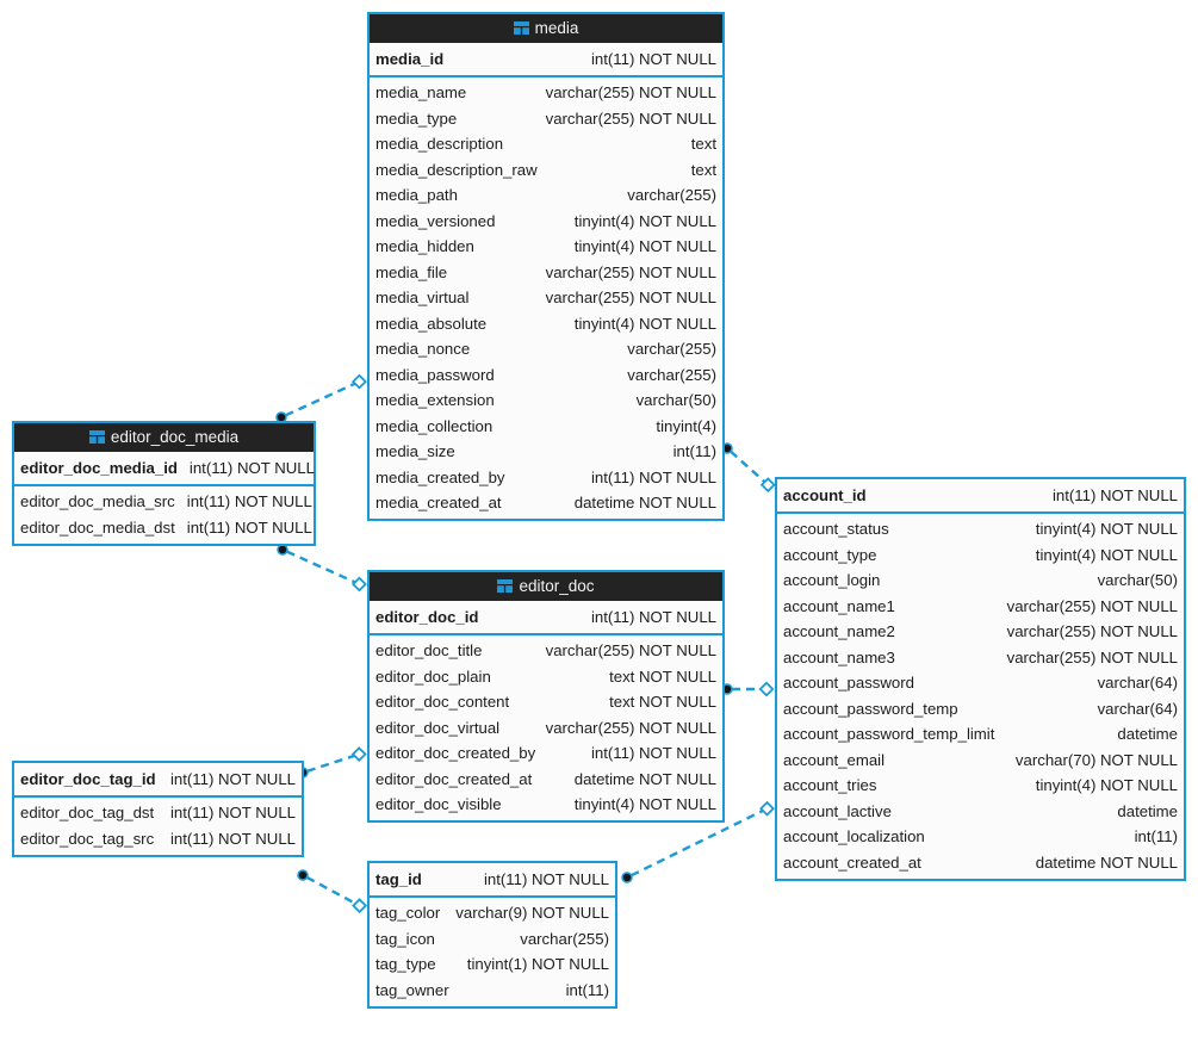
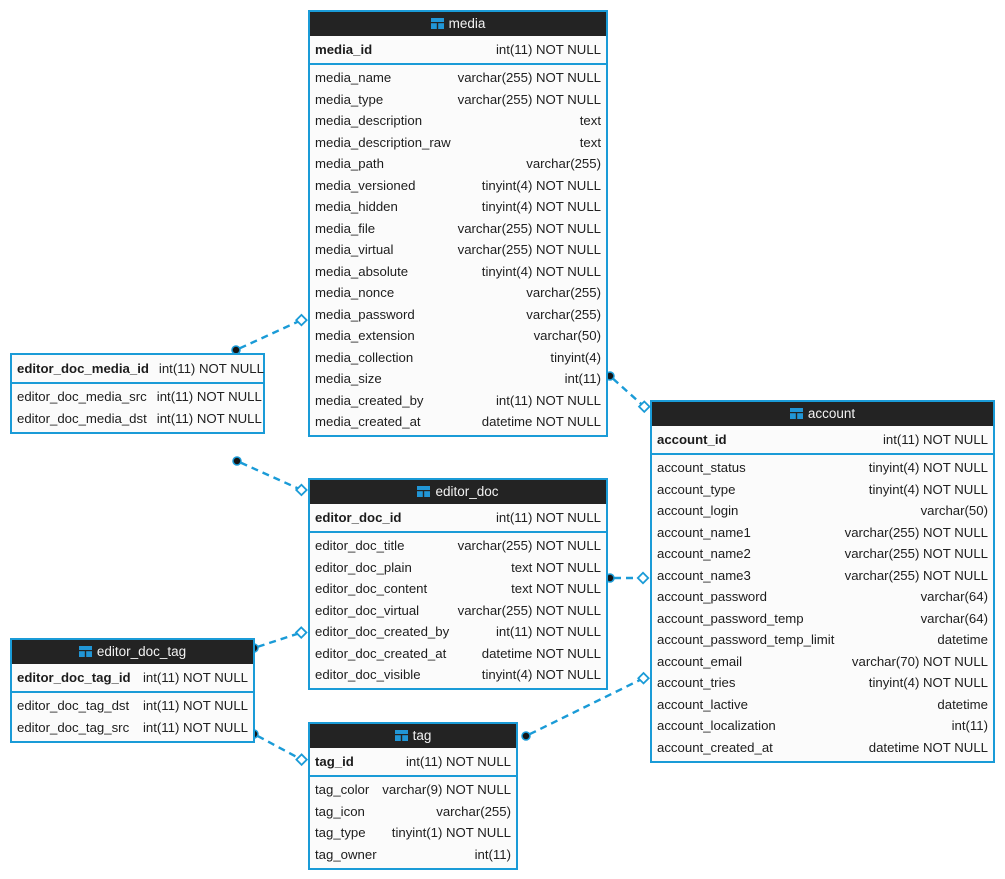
  media
  media_id
  int(11) NOT NULL
  media_name
  varchar(255) NOT NULL
  media_type
  varchar(255) NOT NULL
  media_description
  text
  media_description_raw
  text
  media_path
  varchar(255)
  media_versioned
  tinyint(4) NOT NULL
  media_hidden
  tinyint(4) NOT NULL
  media_file
  varchar(255) NOT NULL
  media_virtual
  varchar(255) NOT NULL
  media_absolute
  tinyint(4) NOT NULL
  media_nonce
  varchar(255)
  media_password
  varchar(255)
  media_extension
  varchar(50)
  media_collection
  tinyint(4)
  media_size
  int(11)
  media_created_by
  int(11) NOT NULL
  media_created_at
  datetime NOT NULL
+ account
  account_id
  int(11) NOT NULL
  account_status
  tinyint(4) NOT NULL
  account_type
  tinyint(4) NOT NULL
  account_login
  varchar(50)
  account_name1
  varchar(255) NOT NULL
  account_name2
  varchar(255) NOT NULL
  account_name3
  varchar(255) NOT NULL
  account_password
  varchar(64)
  account_password_temp
  varchar(64)
  account_password_temp_limit
  datetime
  account_email
  varchar(70) NOT NULL
  account_tries
  tinyint(4) NOT NULL
  account_lactive
  datetime
  account_localization
  int(11)
  account_created_at
  datetime NOT NULL
  editor_doc
  editor_doc_id
  int(11) NOT NULL
  editor_doc_title
  varchar(255) NOT NULL
  editor_doc_plain
  text NOT NULL
  editor_doc_content
  text NOT NULL
  editor_doc_virtual
  varchar(255) NOT NULL
  editor_doc_created_by
  int(11) NOT NULL
  editor_doc_created_at
  datetime NOT NULL
  editor_doc_visible
  tinyint(4) NOT NULL
- editor_doc_media
  editor_doc_media_id
  int(11) NOT NULL
  editor_doc_media_src
  int(11) NOT NULL
  editor_doc_media_dst
  int(11) NOT NULL
+ editor_doc_tag
  editor_doc_tag_id
  int(11) NOT NULL
  editor_doc_tag_dst
  int(11) NOT NULL
  editor_doc_tag_src
  int(11) NOT NULL
+ tag
  tag_id
  int(11) NOT NULL
  tag_color
  varchar(9) NOT NULL
  tag_icon
  varchar(255)
  tag_type
  tinyint(1) NOT NULL
  tag_owner
  int(11)
